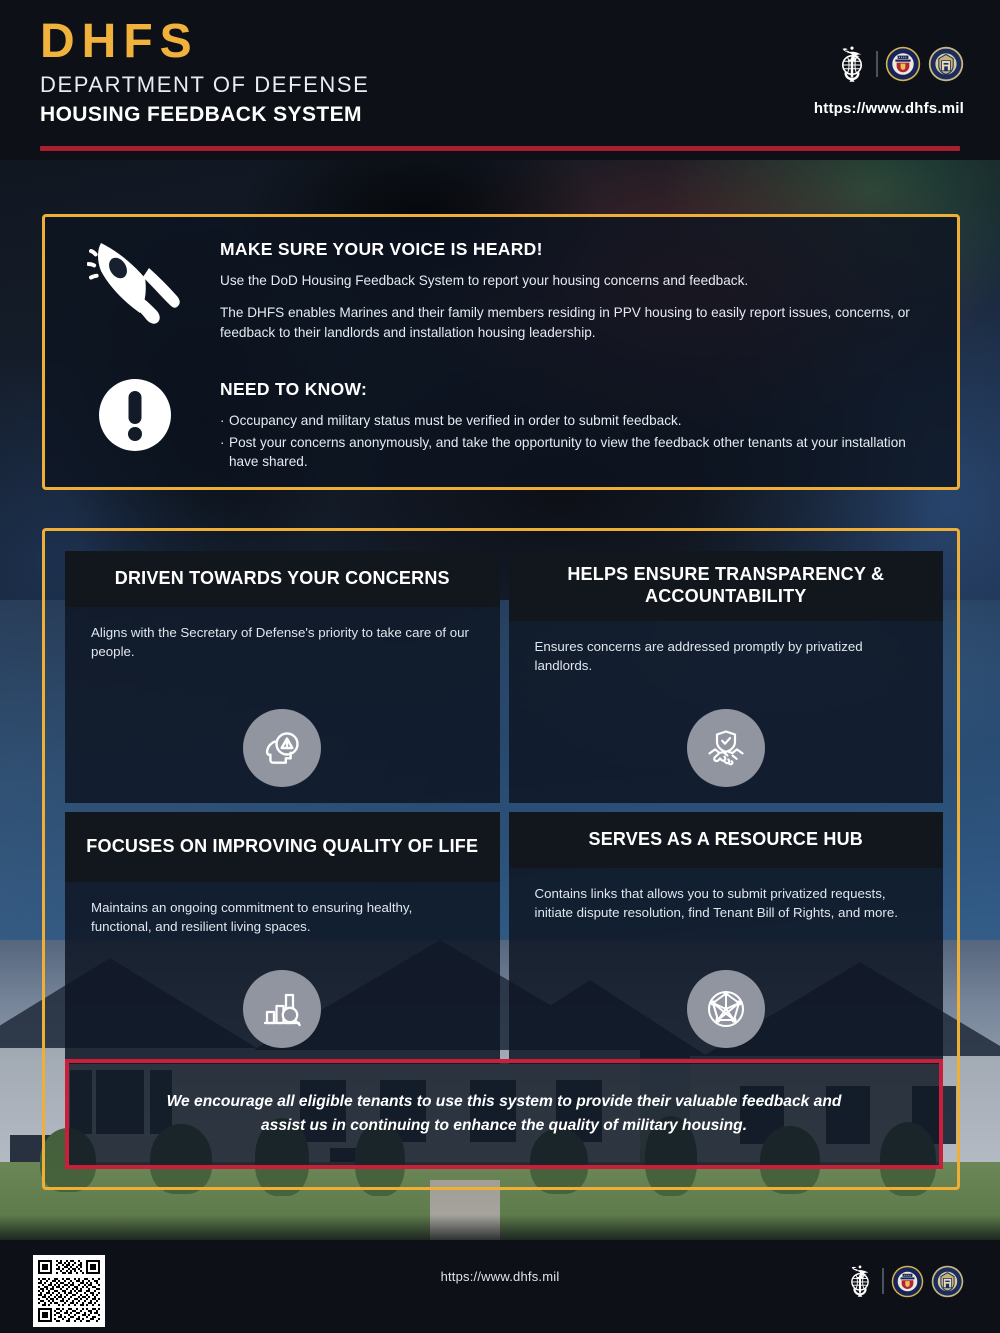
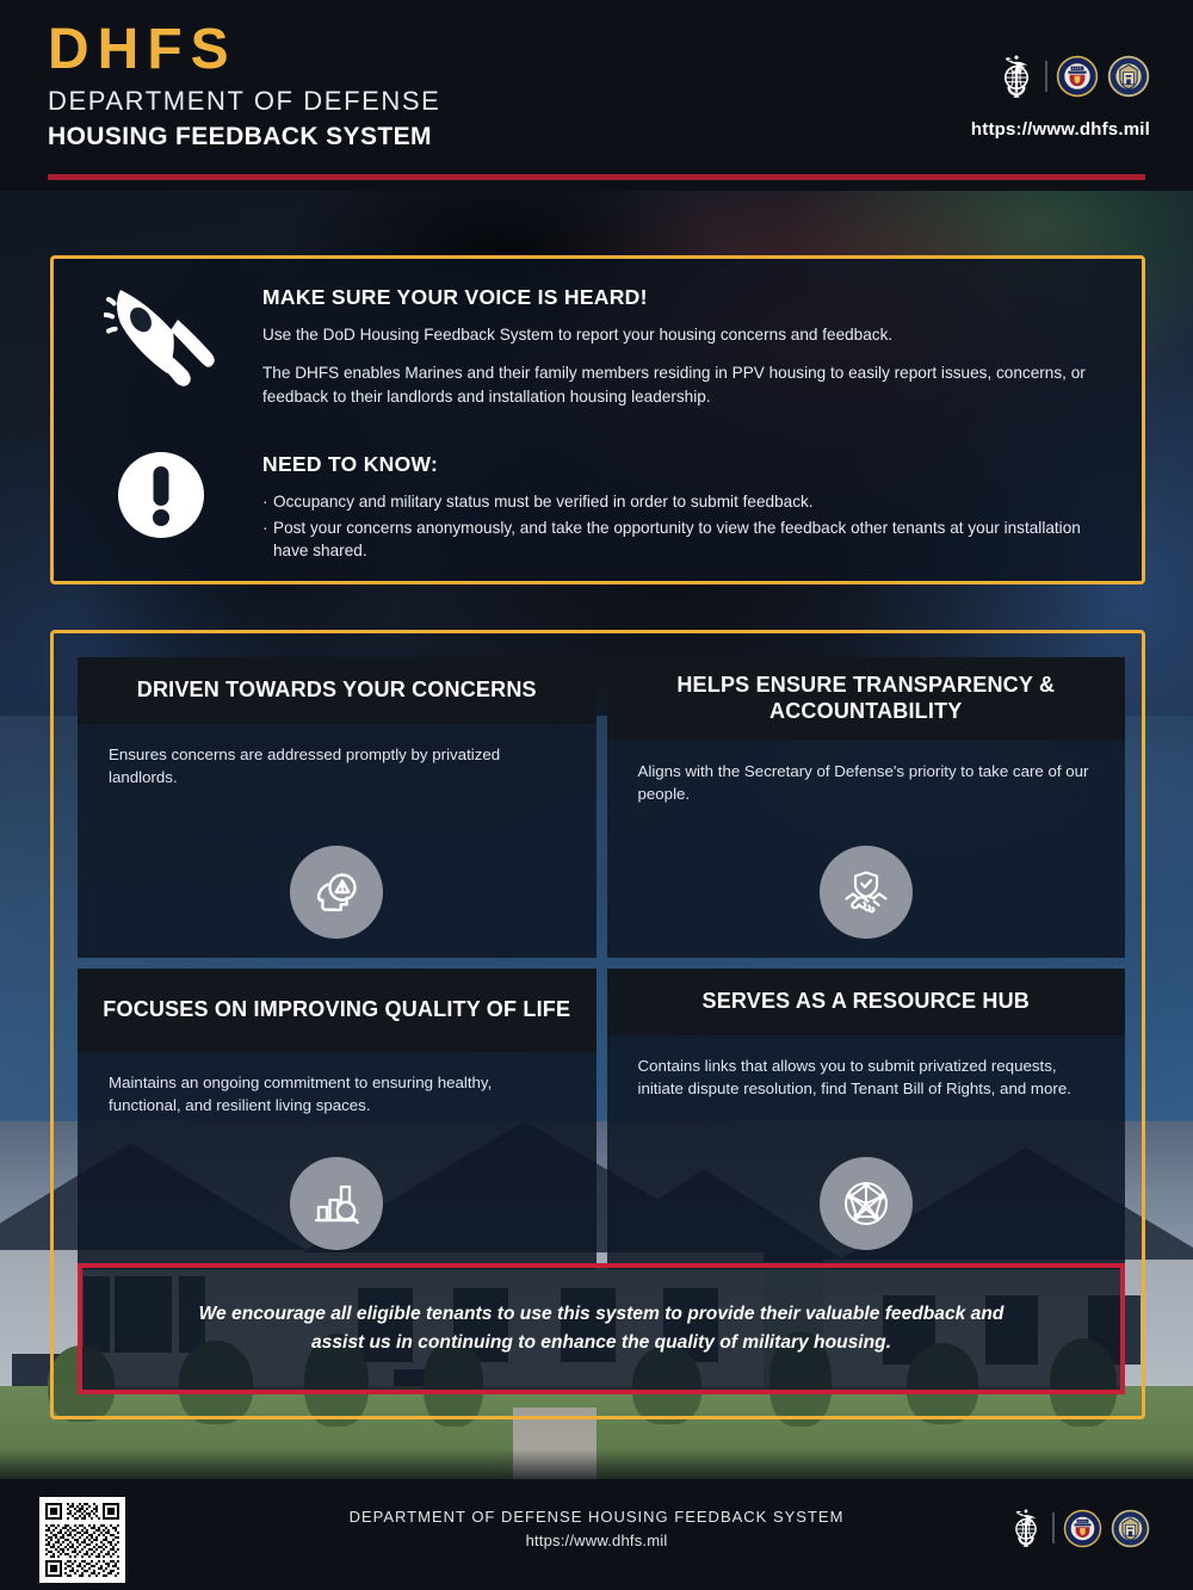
  DHFS
  DEPARTMENT OF DEFENSE
  HOUSING FEEDBACK SYSTEM
  https://www.dhfs.mil
  MAKE SURE YOUR VOICE IS HEARD!
  Use the DoD Housing Feedback System to report your housing concerns and feedback.
  The DHFS enables Marines and their family members residing in PPV housing to easily report issues, concerns, or feedback to their landlords and installation housing leadership.
  NEED TO KNOW:
  ·
  Occupancy and military status must be verified in order to submit feedback.
  ·
  Post your concerns anonymously, and take the opportunity to view the feedback other tenants at your installation have shared.
  DRIVEN TOWARDS YOUR CONCERNS
- Aligns with the Secretary of Defense's priority to take care of our people.
+ Ensures concerns are addressed promptly by privatized landlords.
  HELPS ENSURE TRANSPARENCY & ACCOUNTABILITY
- Ensures concerns are addressed promptly by privatized landlords.
+ Aligns with the Secretary of Defense's priority to take care of our people.
  FOCUSES ON IMPROVING QUALITY OF LIFE
  Maintains an ongoing commitment to ensuring healthy, functional, and resilient living spaces.
  SERVES AS A RESOURCE HUB
  Contains links that allows you to submit privatized requests, initiate dispute resolution, find Tenant Bill of Rights, and more.
  We encourage all eligible tenants to use this system to provide their valuable feedback and assist us in continuing to enhance the quality of military housing.
+ DEPARTMENT OF DEFENSE HOUSING FEEDBACK SYSTEM
  https://www.dhfs.mil
